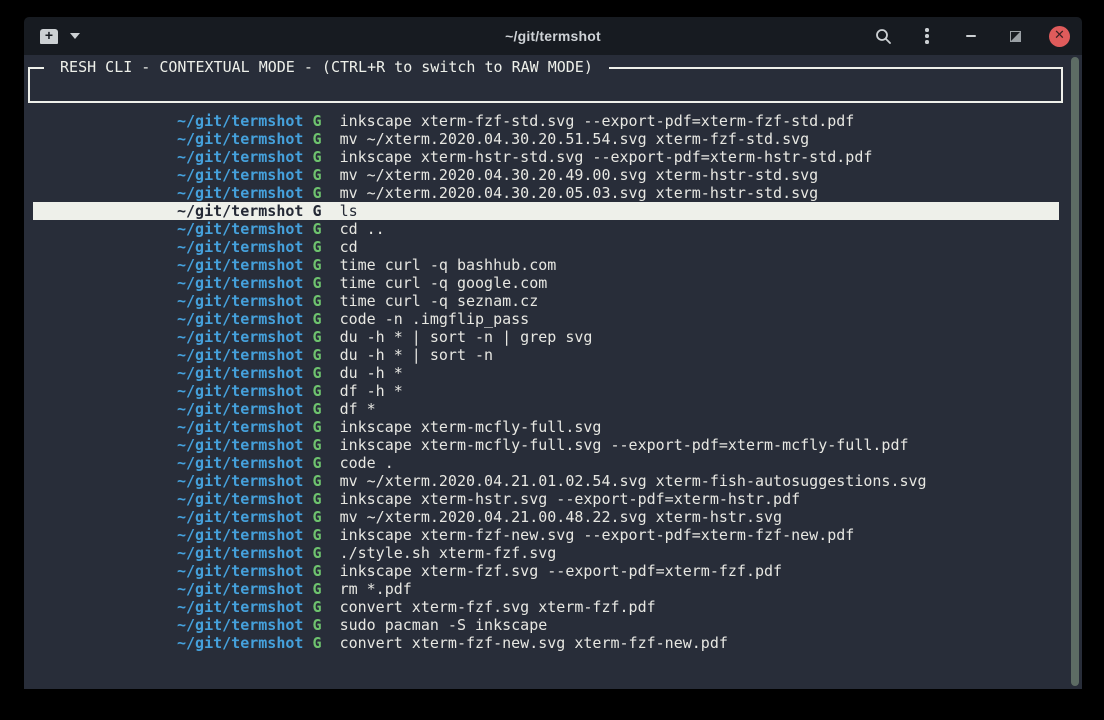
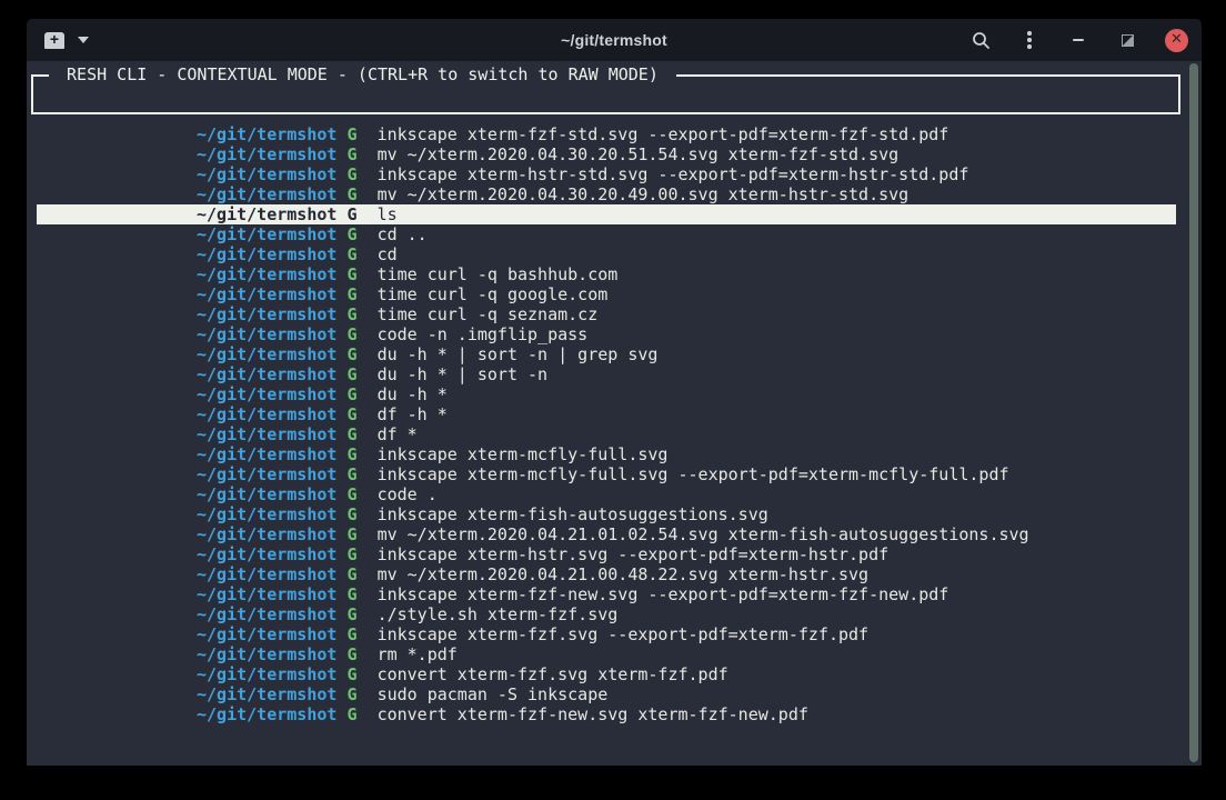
  ~/git/termshot
  ✕
  RESH CLI - CONTEXTUAL MODE - (CTRL+R to switch to RAW MODE)
  ~/git/termshot G inkscape xterm-fzf-std.svg --export-pdf=xterm-fzf-std.pdf
  ~/git/termshot G mv ~/xterm.2020.04.30.20.51.54.svg xterm-fzf-std.svg
  ~/git/termshot G inkscape xterm-hstr-std.svg --export-pdf=xterm-hstr-std.pdf
  ~/git/termshot G mv ~/xterm.2020.04.30.20.49.00.svg xterm-hstr-std.svg
- ~/git/termshot G mv ~/xterm.2020.04.30.20.05.03.svg xterm-hstr-std.svg
  ~/git/termshot G ls
  ~/git/termshot G cd ..
  ~/git/termshot G cd
  ~/git/termshot G time curl -q bashhub.com
  ~/git/termshot G time curl -q google.com
  ~/git/termshot G time curl -q seznam.cz
  ~/git/termshot G code -n .imgflip_pass
  ~/git/termshot G du -h * | sort -n | grep svg
  ~/git/termshot G du -h * | sort -n
  ~/git/termshot G du -h *
  ~/git/termshot G df -h *
  ~/git/termshot G df *
  ~/git/termshot G inkscape xterm-mcfly-full.svg
  ~/git/termshot G inkscape xterm-mcfly-full.svg --export-pdf=xterm-mcfly-full.pdf
  ~/git/termshot G code .
+ ~/git/termshot G inkscape xterm-fish-autosuggestions.svg
  ~/git/termshot G mv ~/xterm.2020.04.21.01.02.54.svg xterm-fish-autosuggestions.svg
  ~/git/termshot G inkscape xterm-hstr.svg --export-pdf=xterm-hstr.pdf
  ~/git/termshot G mv ~/xterm.2020.04.21.00.48.22.svg xterm-hstr.svg
  ~/git/termshot G inkscape xterm-fzf-new.svg --export-pdf=xterm-fzf-new.pdf
  ~/git/termshot G ./style.sh xterm-fzf.svg
  ~/git/termshot G inkscape xterm-fzf.svg --export-pdf=xterm-fzf.pdf
  ~/git/termshot G rm *.pdf
  ~/git/termshot G convert xterm-fzf.svg xterm-fzf.pdf
  ~/git/termshot G sudo pacman -S inkscape
  ~/git/termshot G convert xterm-fzf-new.svg xterm-fzf-new.pdf
